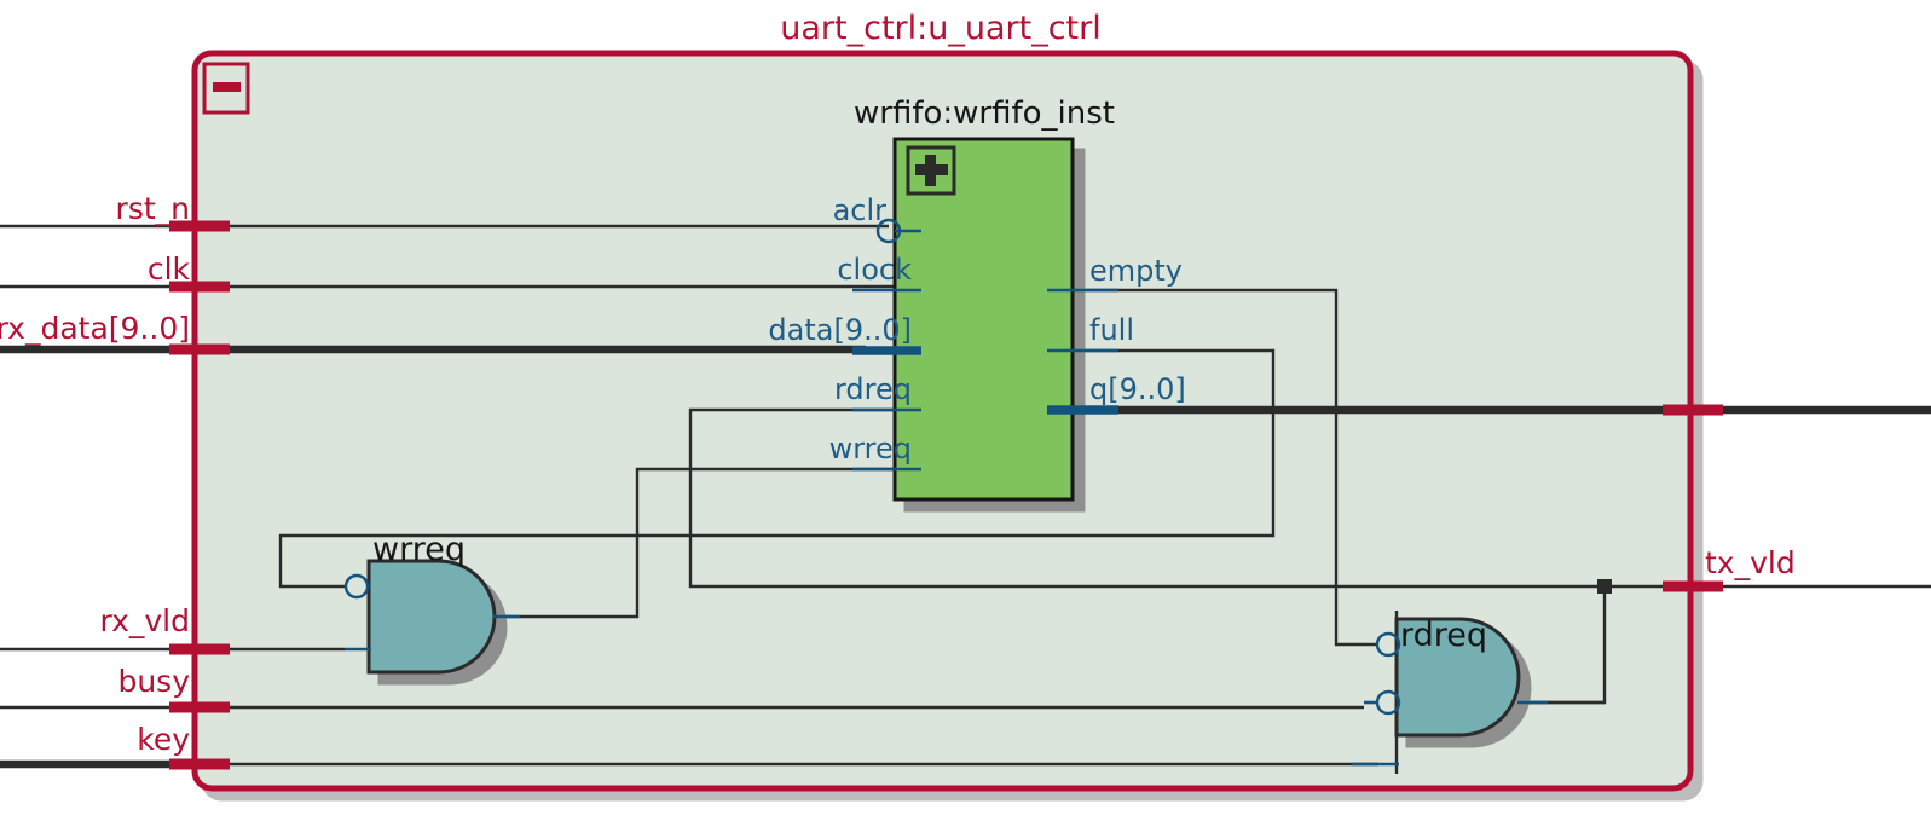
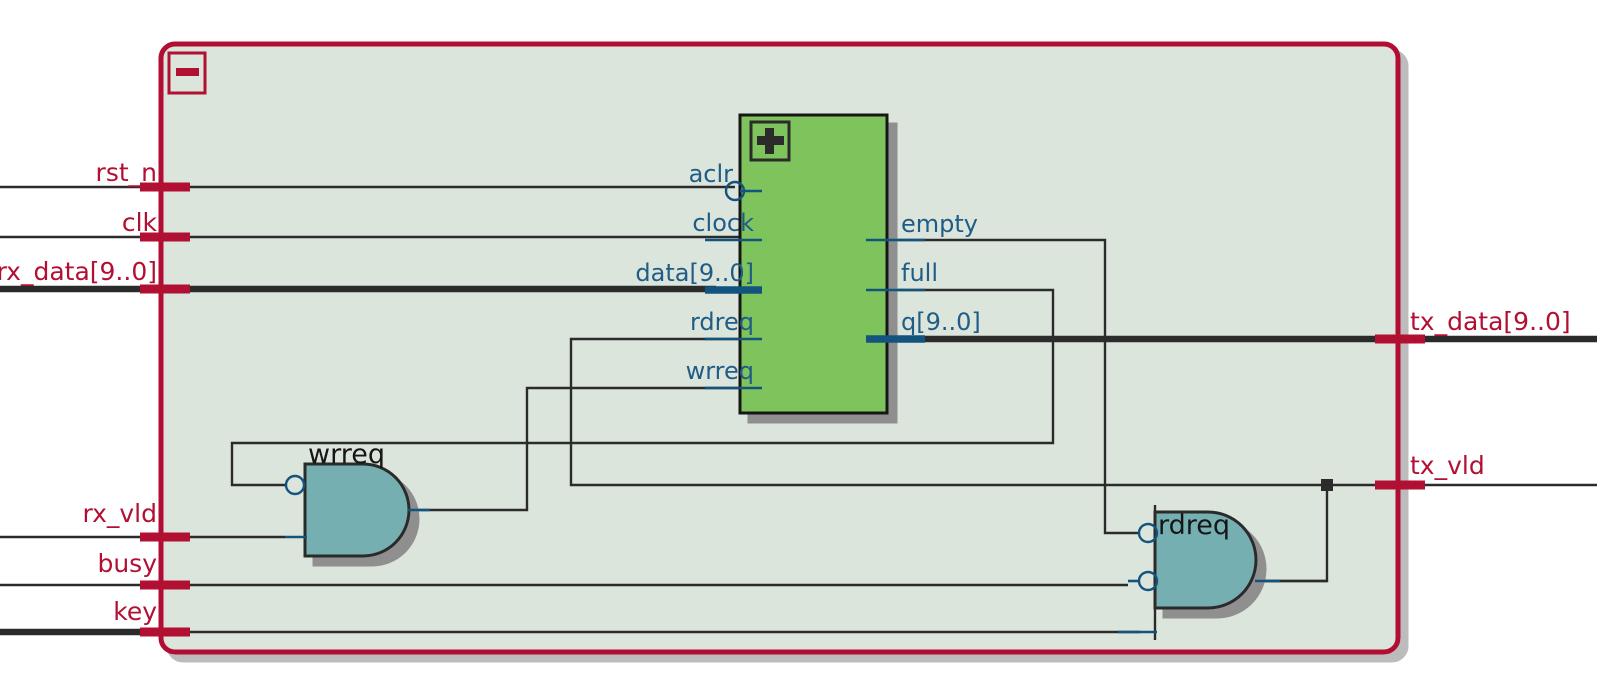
- uart_ctrl:u_uart_ctrl
- wrfifo:wrfifo_inst
  rst_n
  clk
  rx_data[9..0]
  rx_vld
  busy
  key
+ tx_data[9..0]
  tx_vld
  aclr
  clock
  data[9..0]
  rdreq
  wrreq
  empty
  full
  q[9..0]
  wrreq
  rdreq
